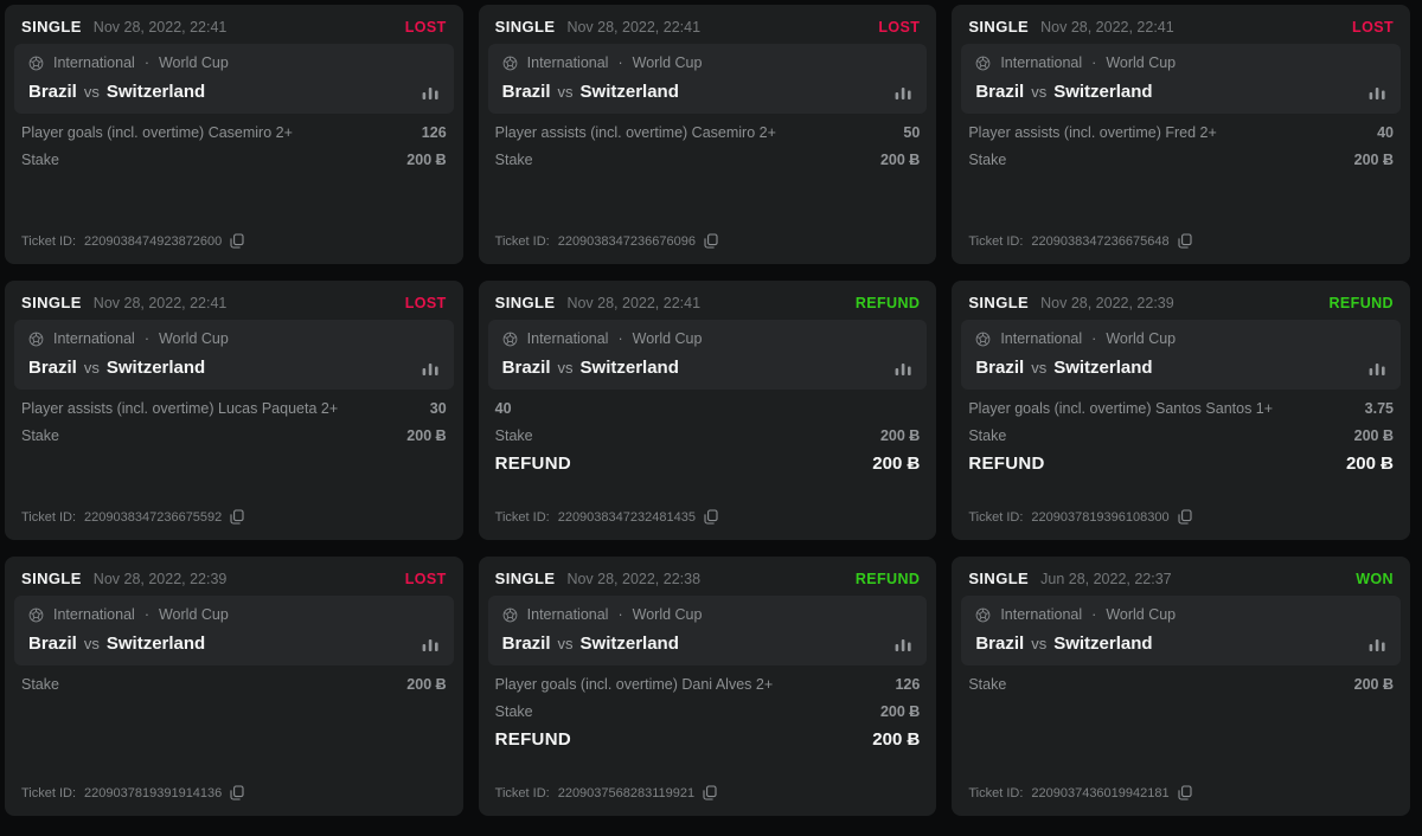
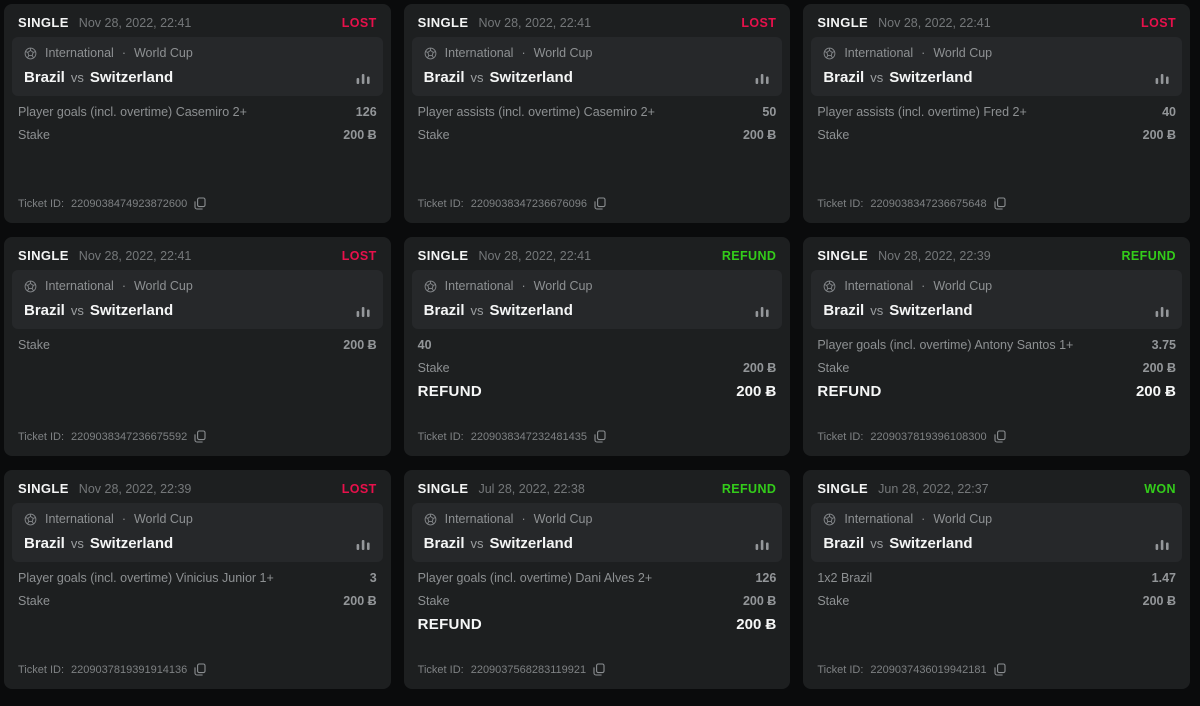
  SINGLE
  Nov 28, 2022, 22:41
  LOST
  International
  ·
  World Cup
  Brazil
  vs
  Switzerland
  Player goals (incl. overtime) Casemiro 2+
  126
  Stake
  200 Ƀ
  Ticket ID:
  2209038474923872600
  SINGLE
  Nov 28, 2022, 22:41
  LOST
  International
  ·
  World Cup
  Brazil
  vs
  Switzerland
  Player assists (incl. overtime) Casemiro 2+
  50
  Stake
  200 Ƀ
  Ticket ID:
  2209038347236676096
  SINGLE
  Nov 28, 2022, 22:41
  LOST
  International
  ·
  World Cup
  Brazil
  vs
  Switzerland
  Player assists (incl. overtime) Fred 2+
  40
  Stake
  200 Ƀ
  Ticket ID:
  2209038347236675648
  SINGLE
  Nov 28, 2022, 22:41
  LOST
  International
  ·
  World Cup
  Brazil
  vs
  Switzerland
- Player assists (incl. overtime) Lucas Paqueta 2+
- 30
  Stake
  200 Ƀ
  Ticket ID:
  2209038347236675592
  SINGLE
  Nov 28, 2022, 22:41
  REFUND
  International
  ·
  World Cup
  Brazil
  vs
  Switzerland
  40
  Stake
  200 Ƀ
  REFUND
  200 Ƀ
  Ticket ID:
  2209038347232481435
  SINGLE
  Nov 28, 2022, 22:39
  REFUND
  International
  ·
  World Cup
  Brazil
  vs
  Switzerland
- Player goals (incl. overtime) Santos Santos 1+
+ Player goals (incl. overtime) Antony Santos 1+
  3.75
  Stake
  200 Ƀ
  REFUND
  200 Ƀ
  Ticket ID:
  2209037819396108300
  SINGLE
  Nov 28, 2022, 22:39
  LOST
  International
  ·
  World Cup
  Brazil
  vs
  Switzerland
+ Player goals (incl. overtime) Vinicius Junior 1+
+ 3
  Stake
  200 Ƀ
  Ticket ID:
  2209037819391914136
  SINGLE
- Nov 28, 2022, 22:38
+ Jul 28, 2022, 22:38
  REFUND
  International
  ·
  World Cup
  Brazil
  vs
  Switzerland
  Player goals (incl. overtime) Dani Alves 2+
  126
  Stake
  200 Ƀ
  REFUND
  200 Ƀ
  Ticket ID:
  2209037568283119921
  SINGLE
  Jun 28, 2022, 22:37
  WON
  International
  ·
  World Cup
  Brazil
  vs
  Switzerland
+ 1x2 Brazil
+ 1.47
  Stake
  200 Ƀ
  Ticket ID:
  2209037436019942181
